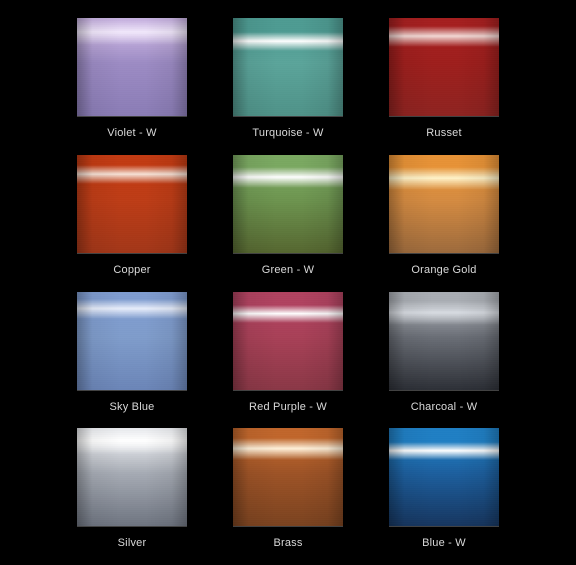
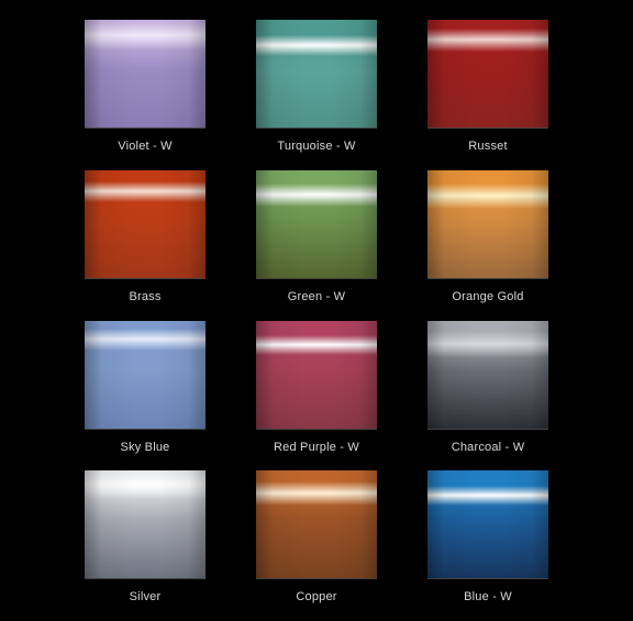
  Violet - W
  Turquoise - W
  Russet
- Copper
+ Brass
  Green - W
  Orange Gold
  Sky Blue
  Red Purple - W
  Charcoal - W
  Silver
- Brass
+ Copper
  Blue - W
